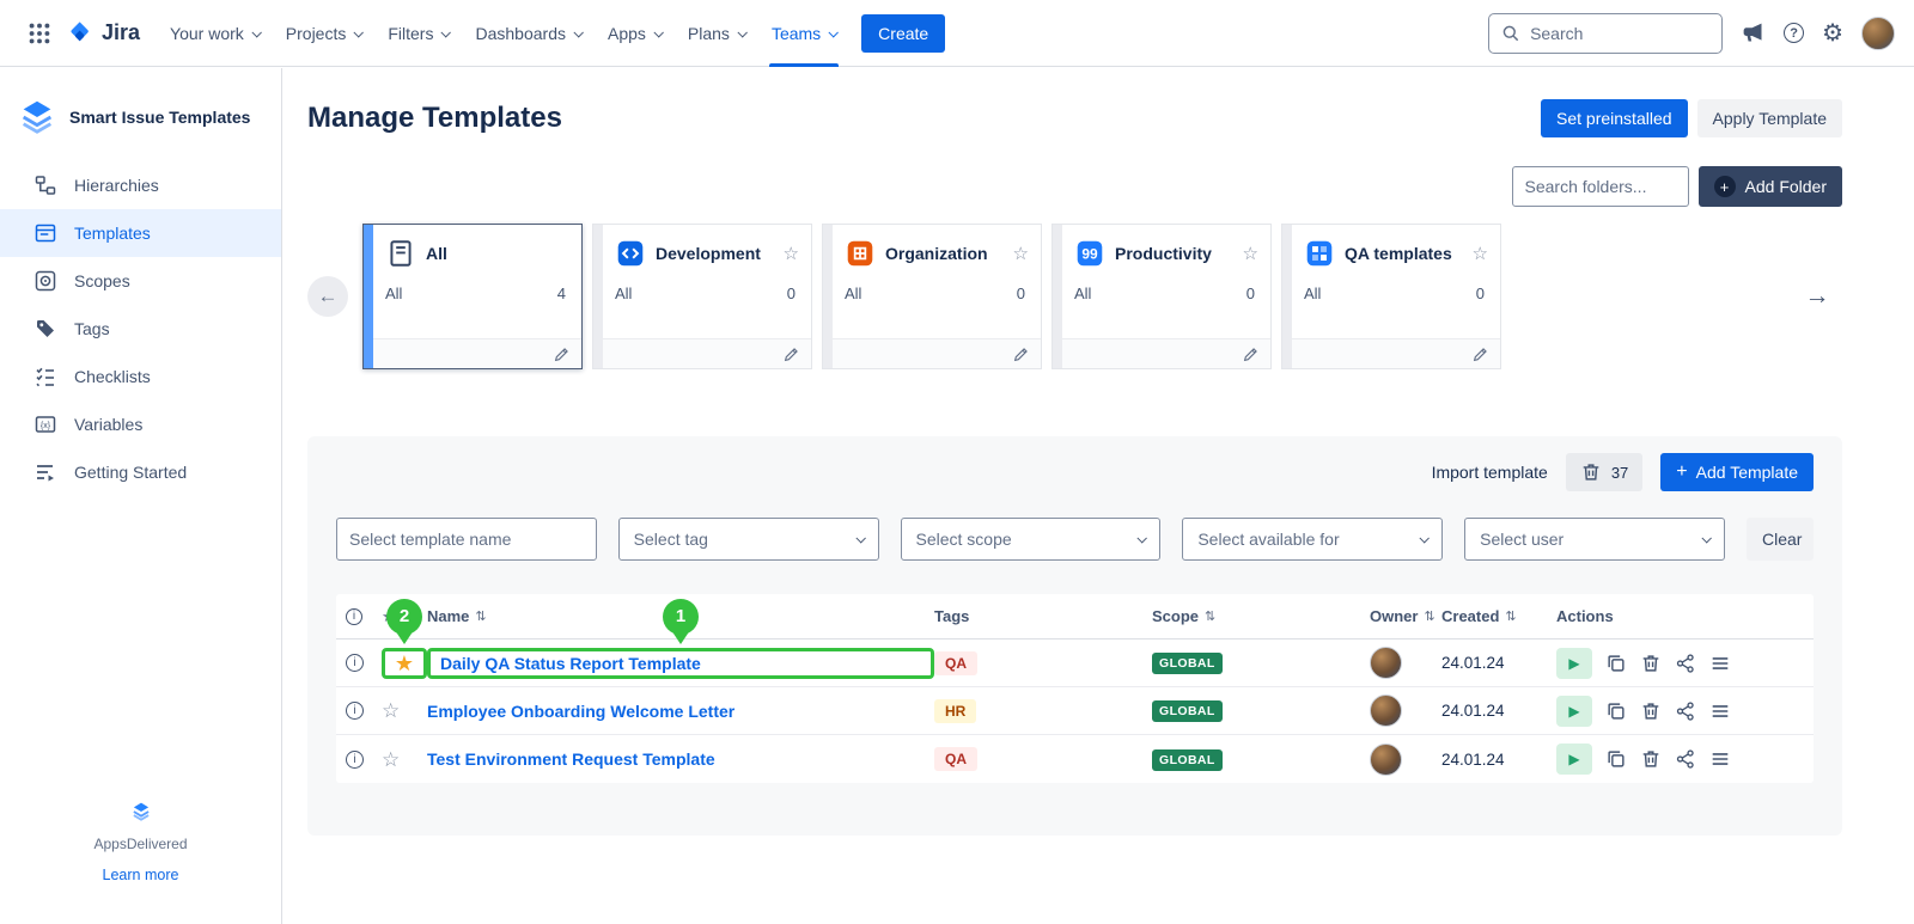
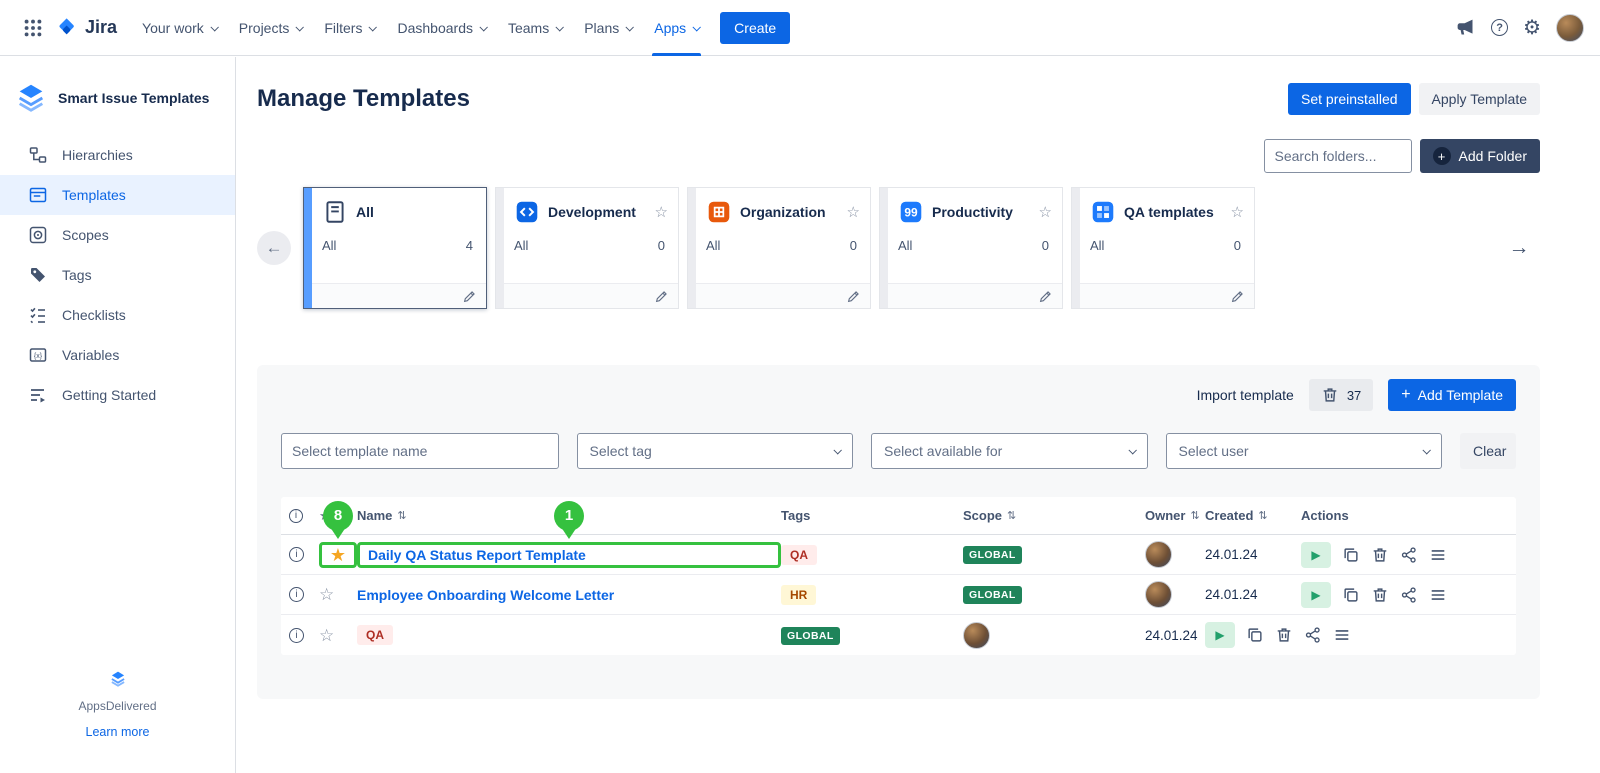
  Jira
  Your work
  Projects
  Filters
  Dashboards
- Apps
+ Teams
  Plans
- Teams
+ Apps
  Create
- Search
  ?
  ⚙
  Smart Issue Templates
  Hierarchies
  Templates
  Scopes
  Tags
  Checklists
  Variables
  Getting Started
  AppsDelivered
  Learn more
  Manage Templates
  Set preinstalled
  Apply Template
  Search folders...
  +
  Add Folder
  ←
  All
  All
  4
  Development
  ☆
  All
  0
  Organization
  ☆
  All
  0
  99
  Productivity
  ☆
  All
  0
  QA templates
  ☆
  All
  0
  →
  Import template
  37
  +
  Add Template
  Select template name
  Select tag
- Select scope
  Select available for
  Select user
  Clear
  i
  Name
  ⇅
  Tags
  Scope
  ⇅
  Owner
  ⇅
  Created
  ⇅
  Actions
  i
  ★
- 2
+ 8
  Daily QA Status Report Template
  1
  QA
  GLOBAL
  24.01.24
  ▶
  i
  ☆
  Employee Onboarding Welcome Letter
  HR
  GLOBAL
  24.01.24
  ▶
  i
  ☆
- Test Environment Request Template
  QA
  GLOBAL
  24.01.24
  ▶
